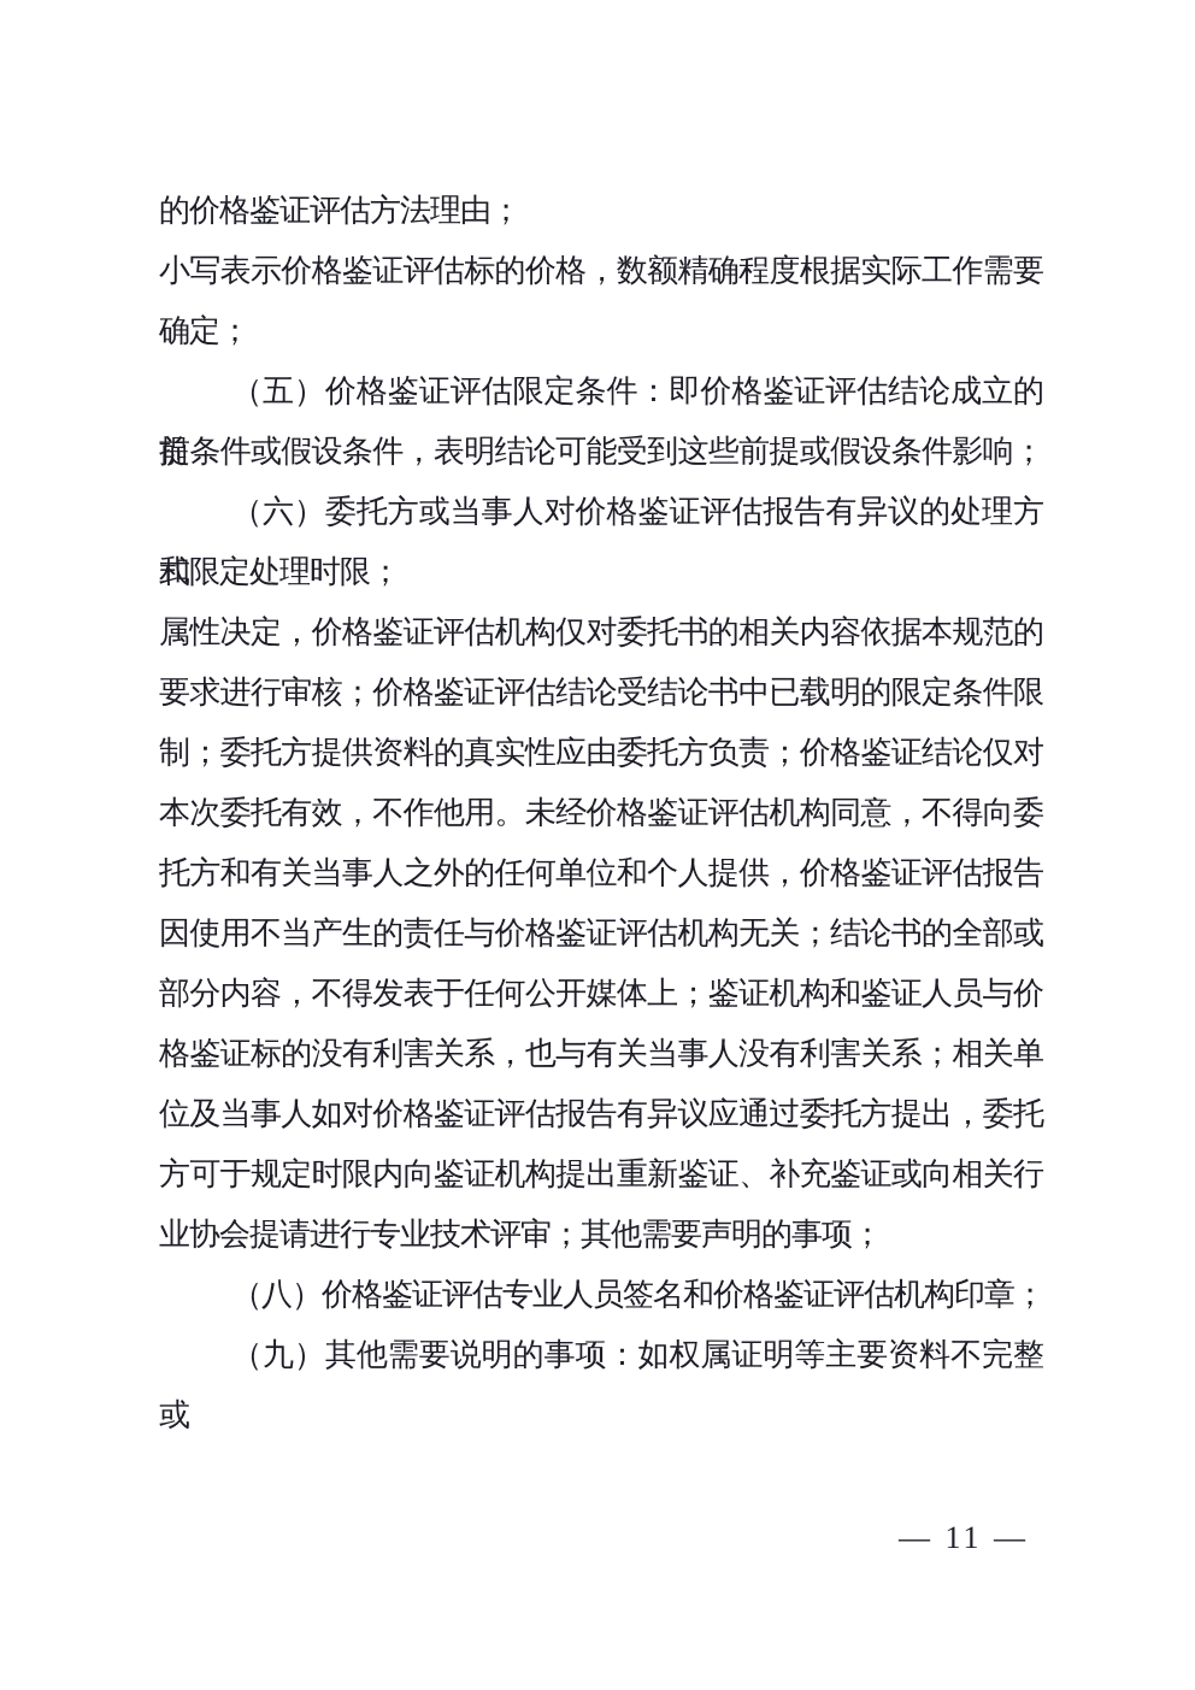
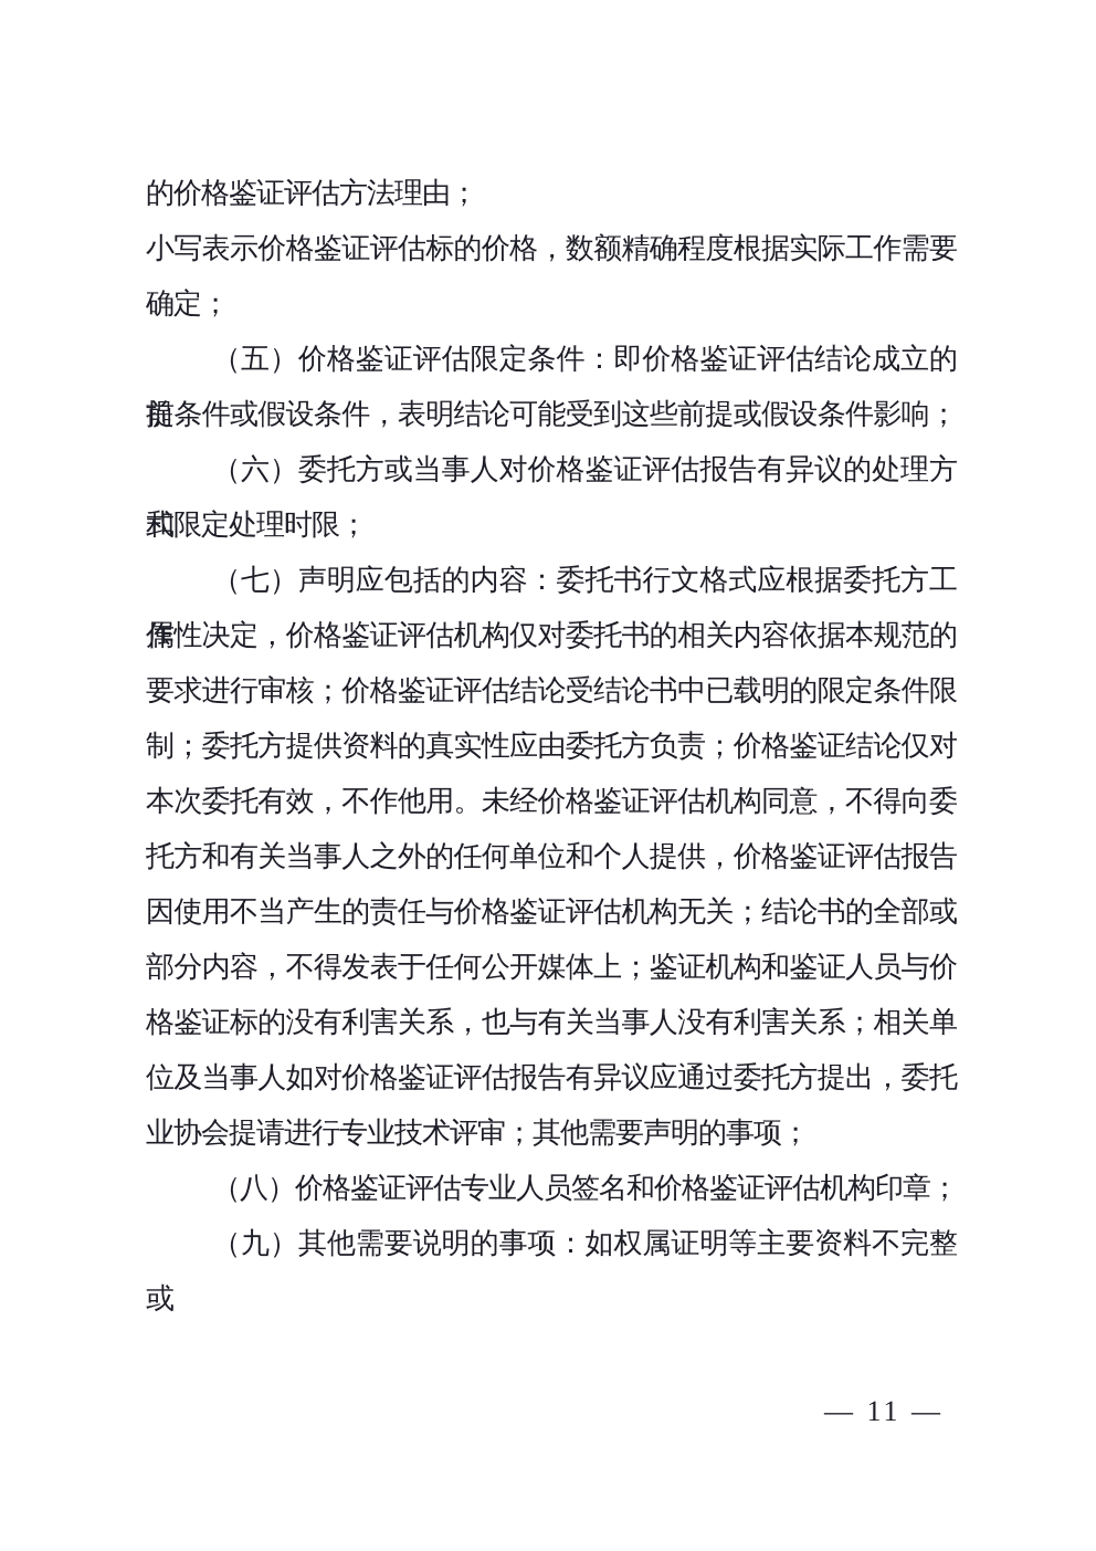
  的价格鉴证评估方法理由；
  小写表示价格鉴证评估标的价格，数额精确程度根据实际工作需要
  确定；
  （五）价格鉴证评估限定条件：即价格鉴证评估结论成立的前
  提条件或假设条件，表明结论可能受到这些前提或假设条件影响；
  （六）委托方或当事人对价格鉴证评估报告有异议的处理方式
  和限定处理时限；
+ （七）声明应包括的内容：委托书行文格式应根据委托方工作
  属性决定，价格鉴证评估机构仅对委托书的相关内容依据本规范的
  要求进行审核；价格鉴证评估结论受结论书中已载明的限定条件限
  制；委托方提供资料的真实性应由委托方负责；价格鉴证结论仅对
  本次委托有效，不作他用。未经价格鉴证评估机构同意，不得向委
  托方和有关当事人之外的任何单位和个人提供，价格鉴证评估报告
  因使用不当产生的责任与价格鉴证评估机构无关；结论书的全部或
  部分内容，不得发表于任何公开媒体上；鉴证机构和鉴证人员与价
  格鉴证标的没有利害关系，也与有关当事人没有利害关系；相关单
  位及当事人如对价格鉴证评估报告有异议应通过委托方提出，委托
- 方可于规定时限内向鉴证机构提出重新鉴证、补充鉴证或向相关行
  业协会提请进行专业技术评审；其他需要声明的事项；
  （八）价格鉴证评估专业人员签名和价格鉴证评估机构印章；
  （九）其他需要说明的事项：如权属证明等主要资料不完整或
  — 11 —
